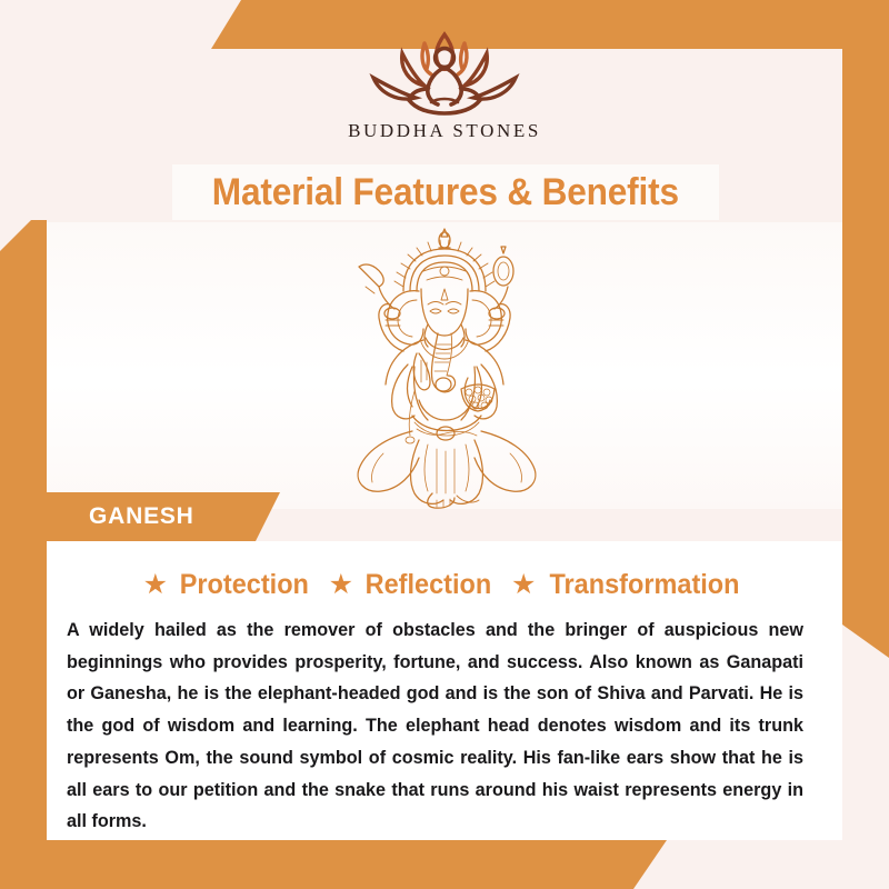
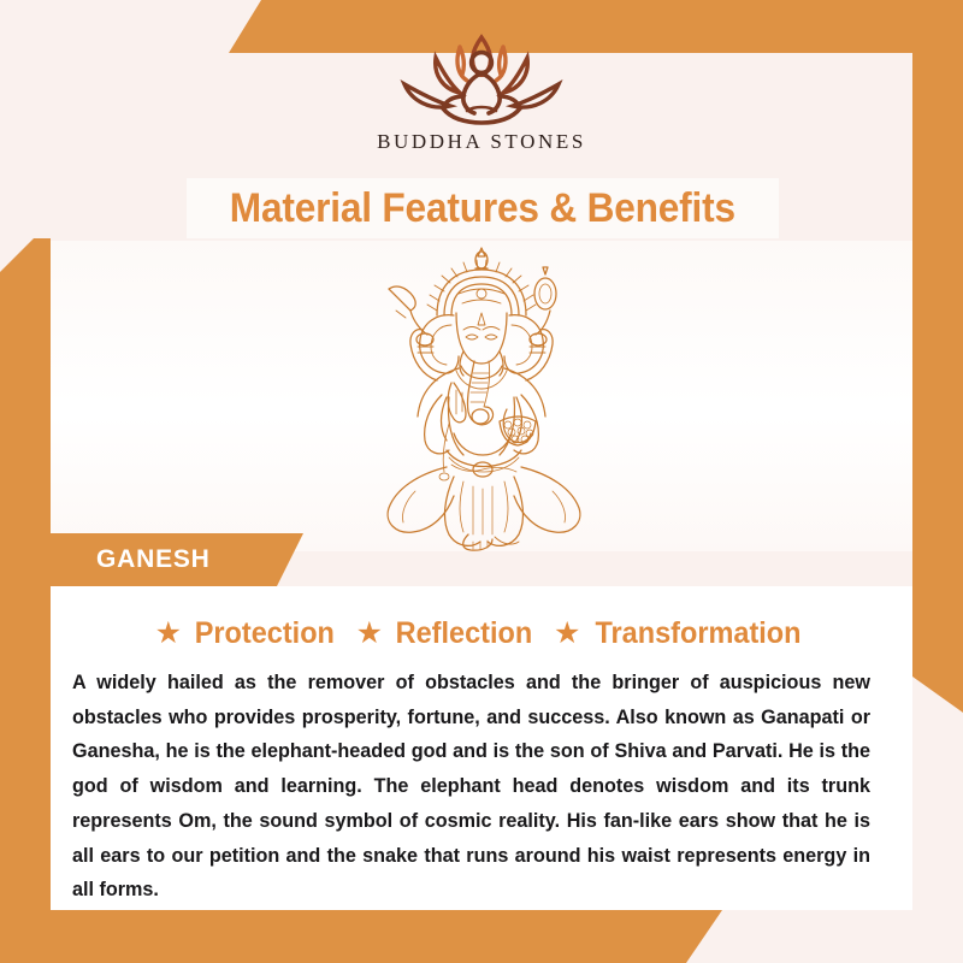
  BUDDHA STONES
  Material Features & Benefits
  GANESH
  ★
  Protection
  ★
  Reflection
  ★
  Transformation
- A widely hailed as the remover of obstacles and the bringer of auspicious new beginnings who provides prosperity, fortune, and success. Also known as Ganapati or Ganesha, he is the elephant-headed god and is the son of Shiva and Parvati. He is the god of wisdom and learning. The elephant head denotes wisdom and its trunk represents Om, the sound symbol of cosmic reality. His fan-like ears show that he is all ears to our petition and the snake that runs around his waist represents energy in all forms.
+ A widely hailed as the remover of obstacles and the bringer of auspicious new obstacles who provides prosperity, fortune, and success. Also known as Ganapati or Ganesha, he is the elephant-headed god and is the son of Shiva and Parvati. He is the god of wisdom and learning. The elephant head denotes wisdom and its trunk represents Om, the sound symbol of cosmic reality. His fan-like ears show that he is all ears to our petition and the snake that runs around his waist represents energy in all forms.
